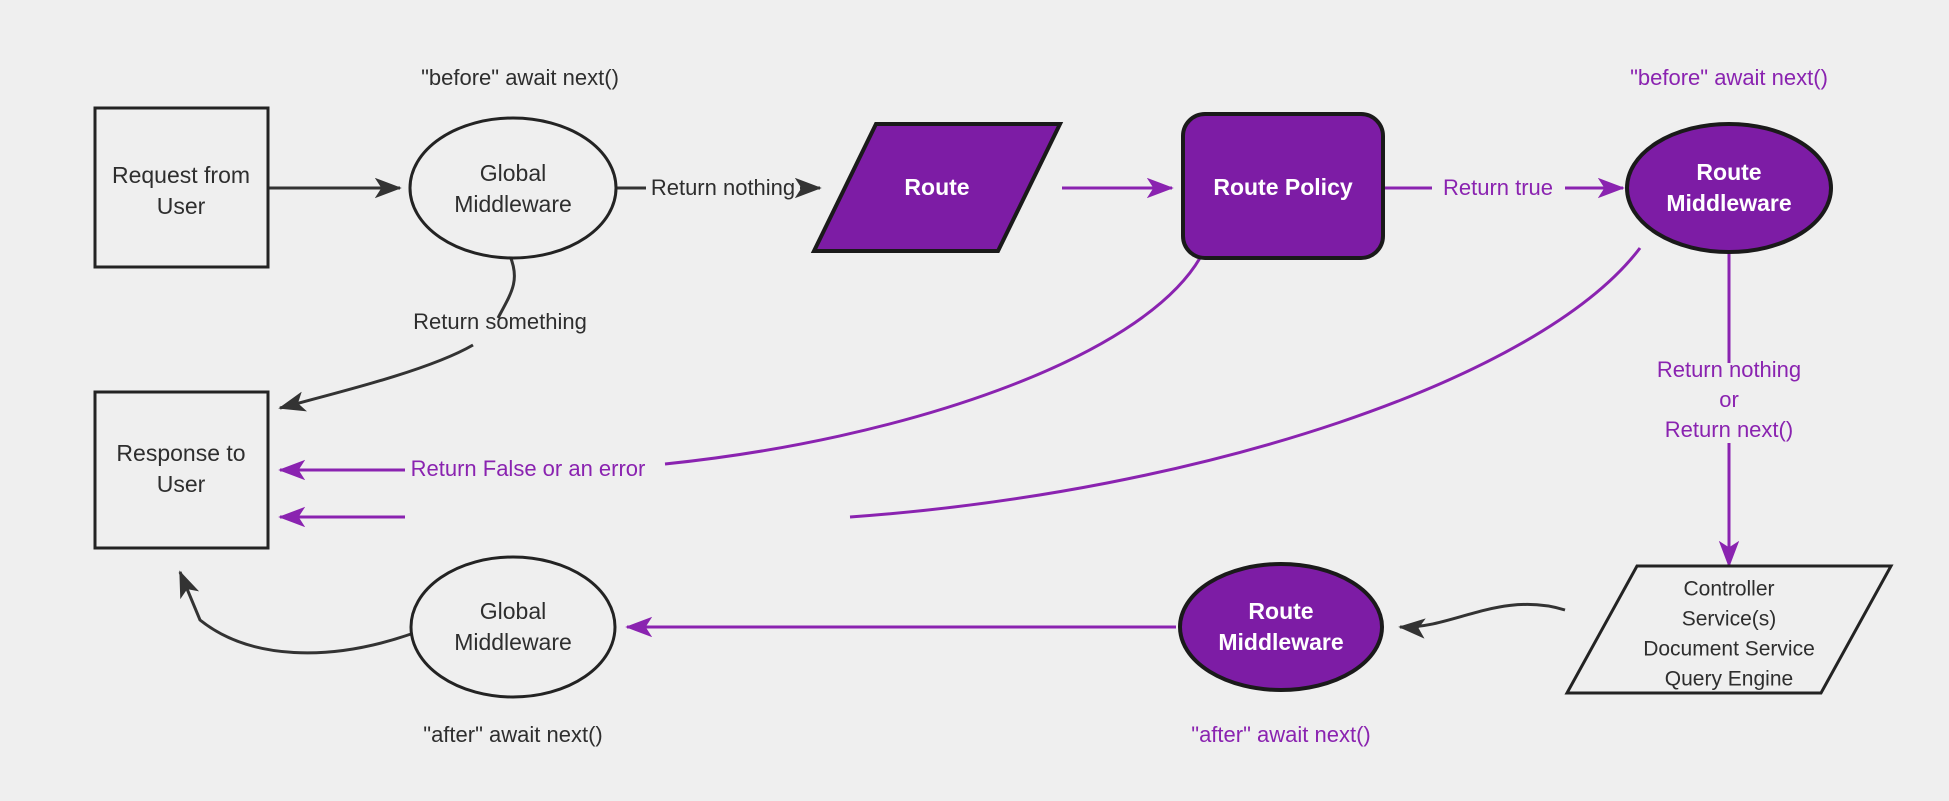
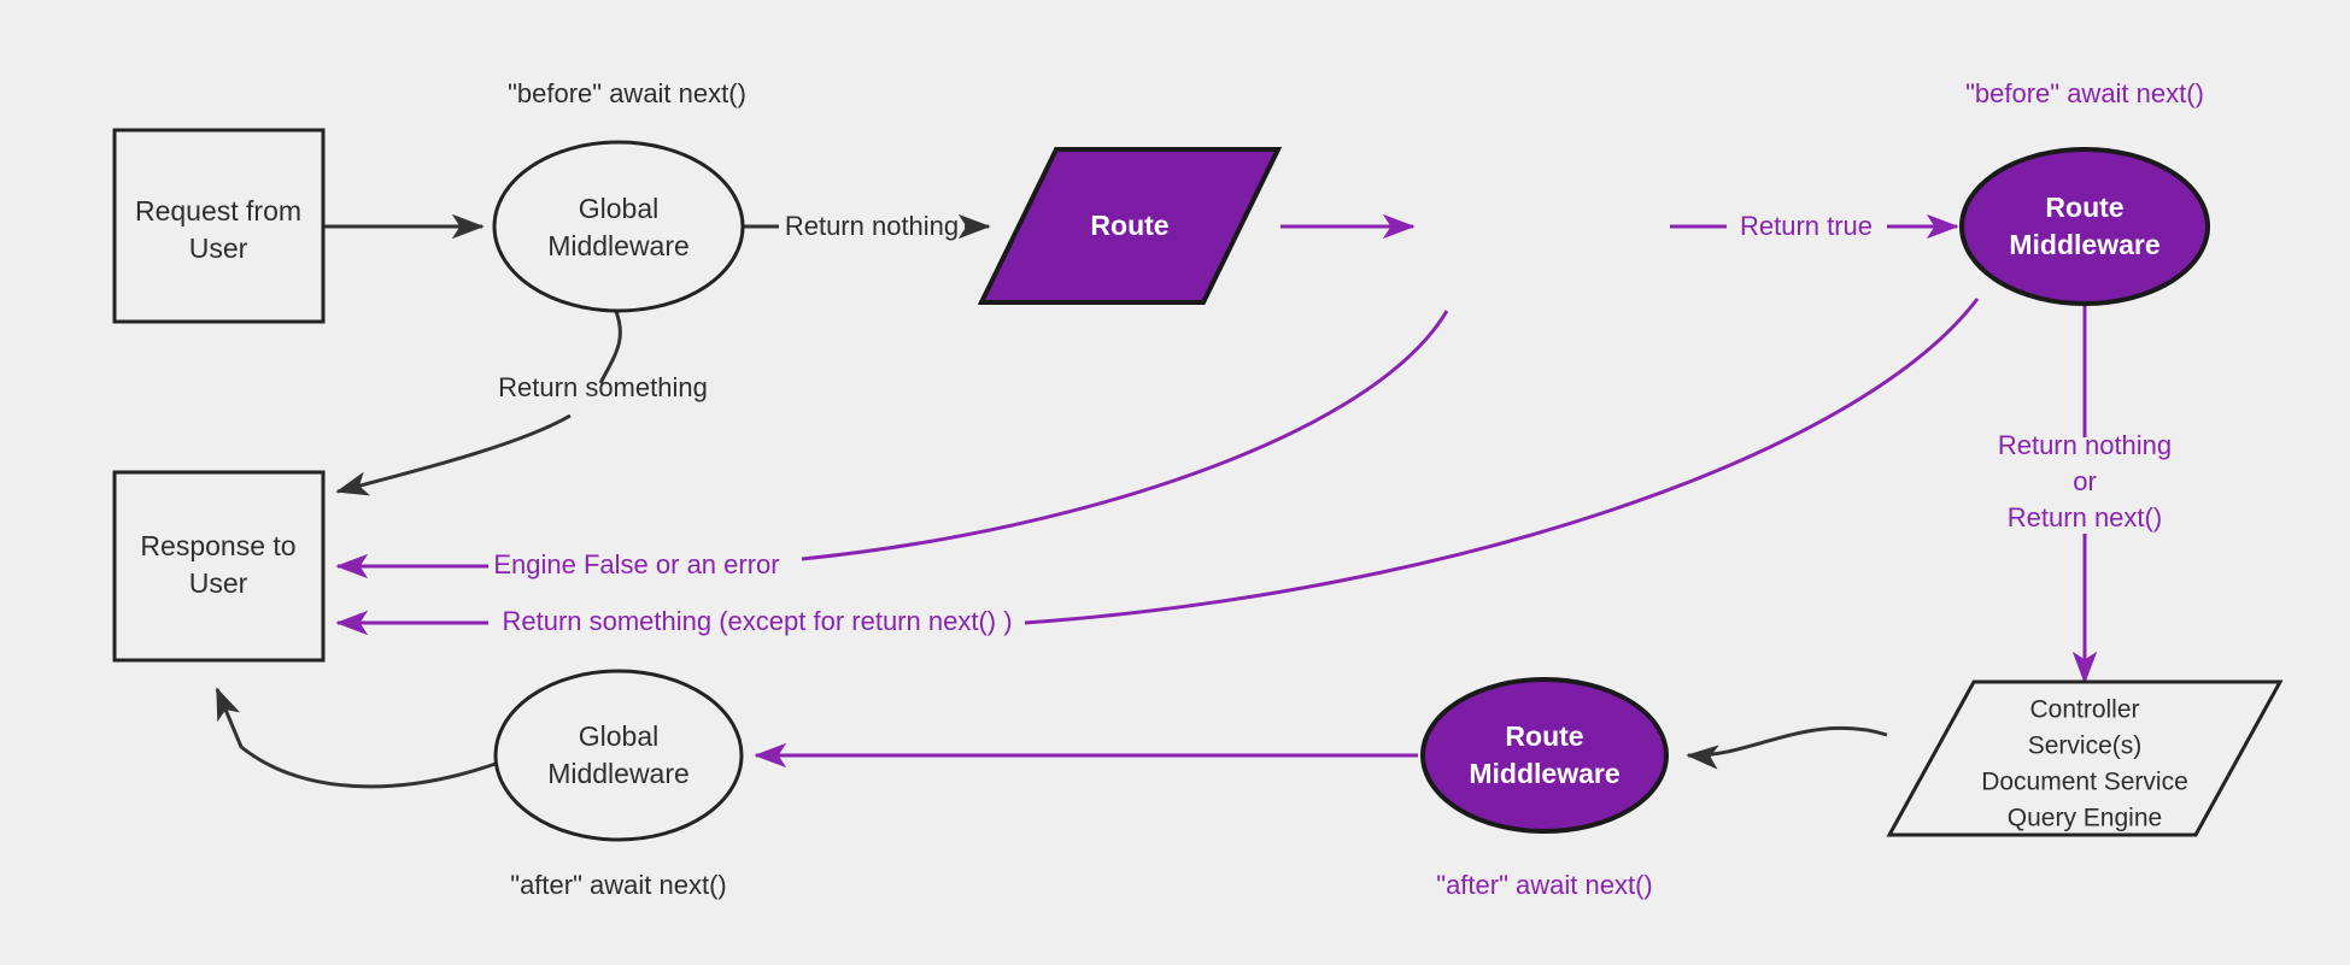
  Request from
  User
  Global
  Middleware
  Route
- Route Policy
  Route
  Middleware
  Controller
  Service(s)
  Document Service
  Query Engine
  Route
  Middleware
  Global
  Middleware
  Response to
  User
  "before" await next()
  "before" await next()
  "after" await next()
  "after" await next()
  Return something
  Return nothing
  Return true
  Return nothing
  or
  Return next()
- Return False or an error
+ Engine False or an error
+ Return something (except for return next() )
